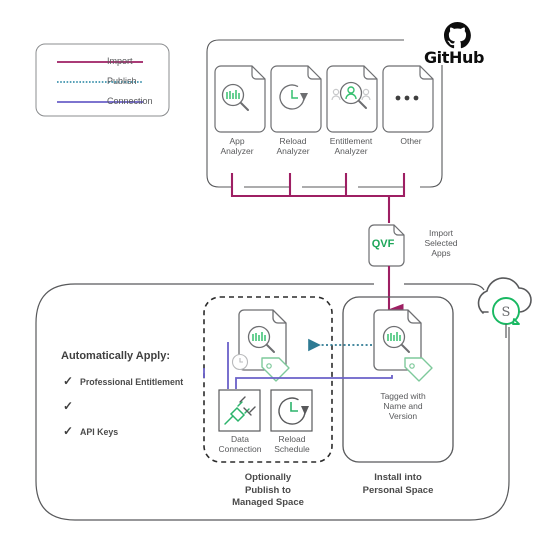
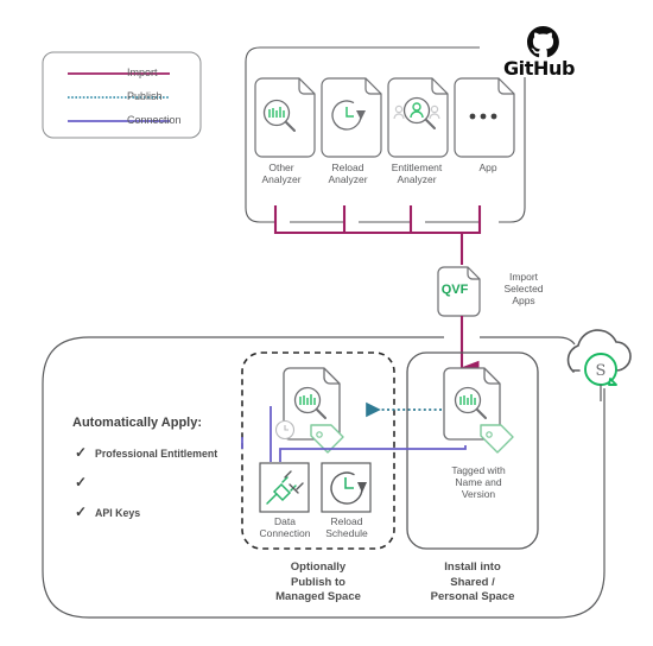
  S
  Import
  Publish
  Connection
  GitHub
- App
+ Other
  Analyzer
  Reload
  Analyzer
  Entitlement
  Analyzer
- Other
+ App
  QVF
  Import
  Selected
  Apps
  Automatically Apply:
  ✓
  Professional Entitlement
  ✓
  ✓
  API Keys
  Data
  Connection
  Reload
  Schedule
  Tagged with
  Name and
  Version
  Optionally
  Publish to
  Managed Space
  Install into
+ Shared /
  Personal Space
